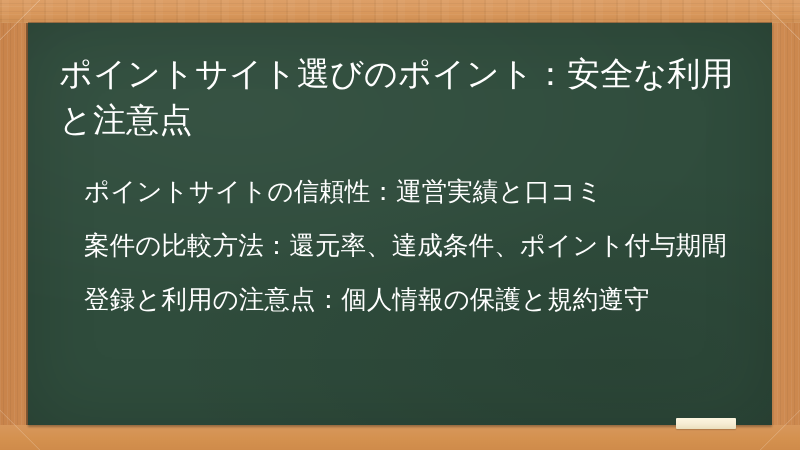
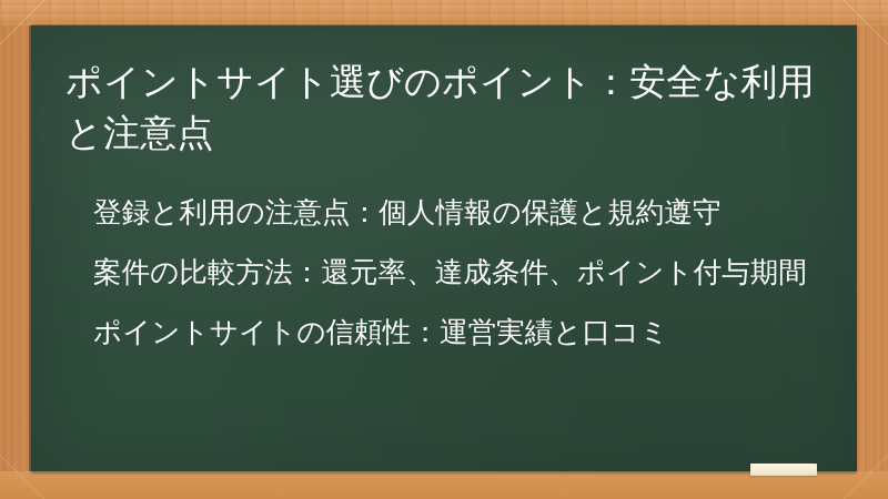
  ポイントサイト選びのポイント：安全な利用と注意点
- ポイントサイトの信頼性：運営実績と口コミ
+ 登録と利用の注意点：個人情報の保護と規約遵守
  案件の比較方法：還元率、達成条件、ポイント付与期間
- 登録と利用の注意点：個人情報の保護と規約遵守
+ ポイントサイトの信頼性：運営実績と口コミ
